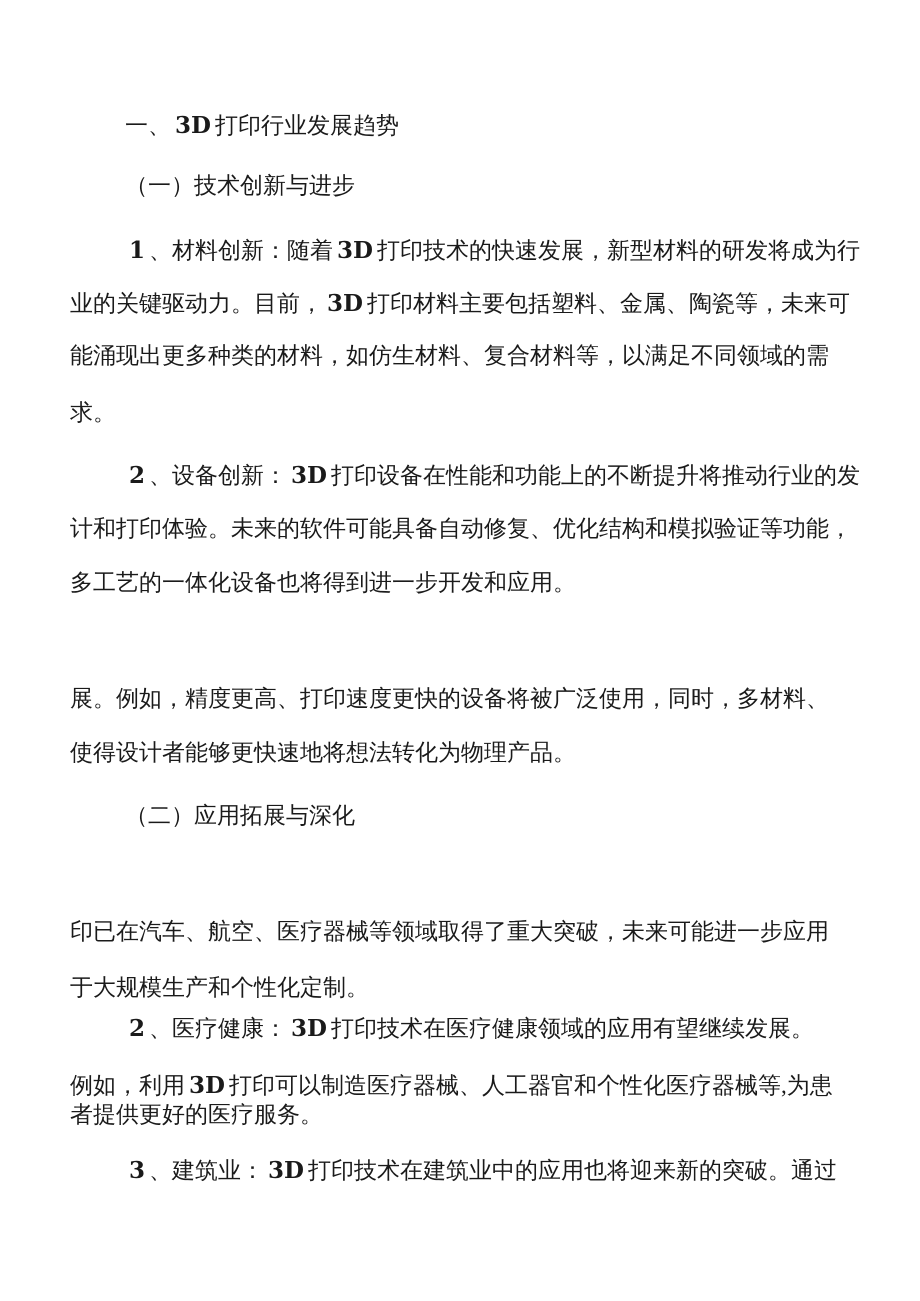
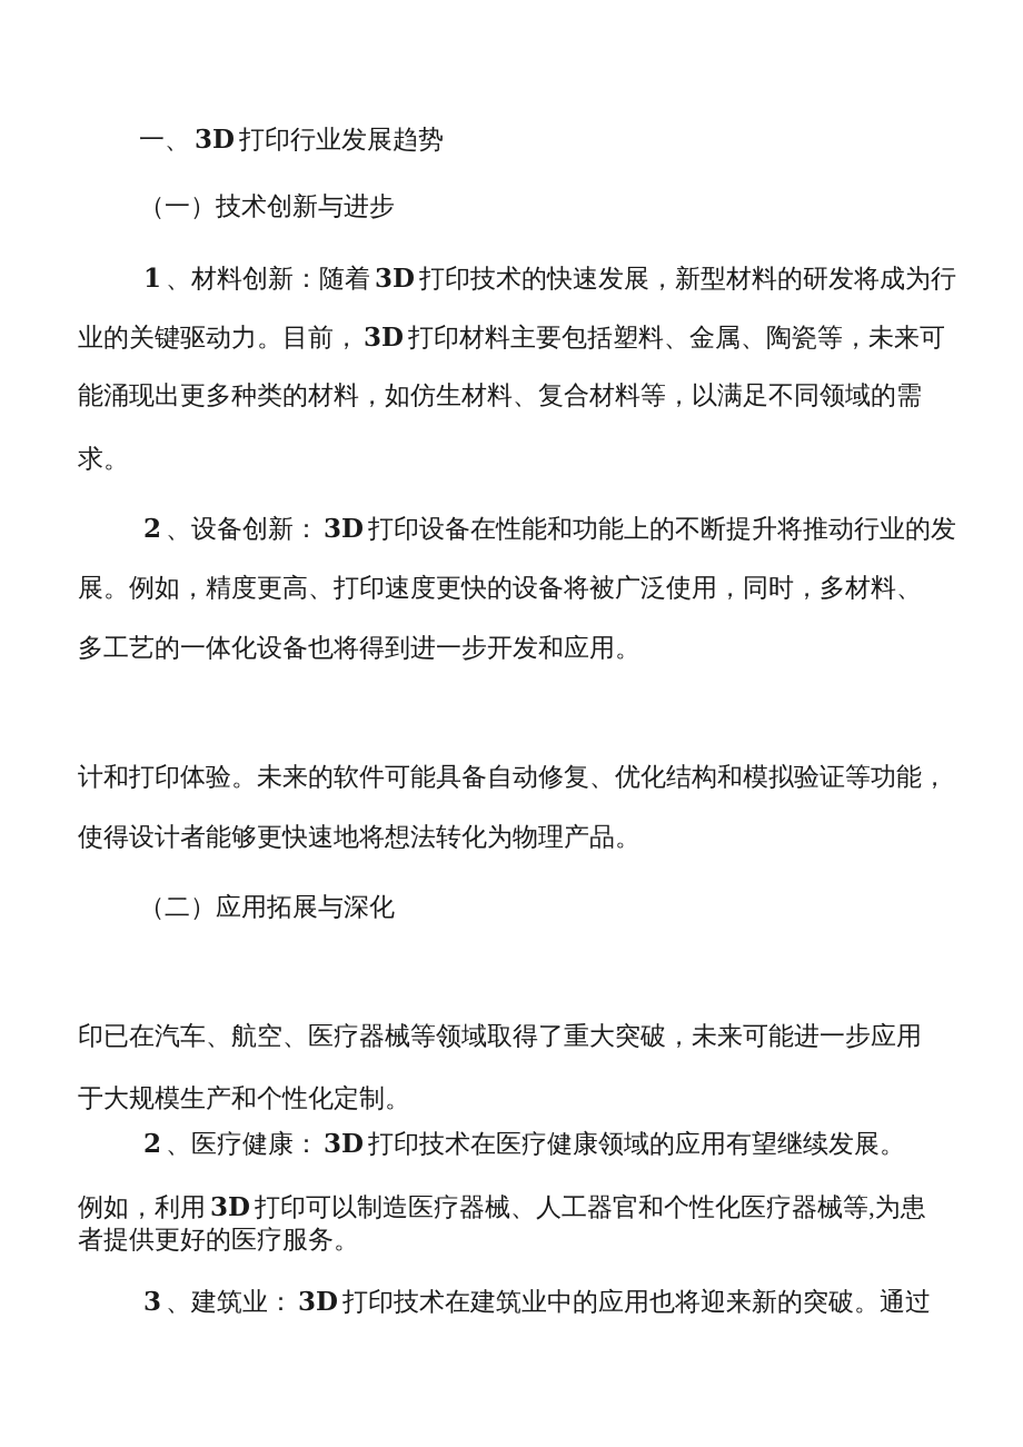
  一、 3D 打印行业发展趋势
  （一）技术创新与进步
  1 、材料创新：随着 3D 打印技术的快速发展，新型材料的研发将成为行
  业的关键驱动力。目前， 3D 打印材料主要包括塑料、金属、陶瓷等，未来可
  能涌现出更多种类的材料，如仿生材料、复合材料等，以满足不同领域的需
  求。
  2 、设备创新： 3D 打印设备在性能和功能上的不断提升将推动行业的发
- 计和打印体验。未来的软件可能具备自动修复、优化结构和模拟验证等功能，
+ 展。例如，精度更高、打印速度更快的设备将被广泛使用，同时，多材料、
  多工艺的一体化设备也将得到进一步开发和应用。
- 展。例如，精度更高、打印速度更快的设备将被广泛使用，同时，多材料、
+ 计和打印体验。未来的软件可能具备自动修复、优化结构和模拟验证等功能，
  使得设计者能够更快速地将想法转化为物理产品。
  （二）应用拓展与深化
  印已在汽车、航空、医疗器械等领域取得了重大突破，未来可能进一步应用
  于大规模生产和个性化定制。
  2 、医疗健康： 3D 打印技术在医疗健康领域的应用有望继续发展。
  例如，利用 3D 打印可以制造医疗器械、人工器官和个性化医疗器械等,为患
  者提供更好的医疗服务。
  3 、建筑业： 3D 打印技术在建筑业中的应用也将迎来新的突破。通过
